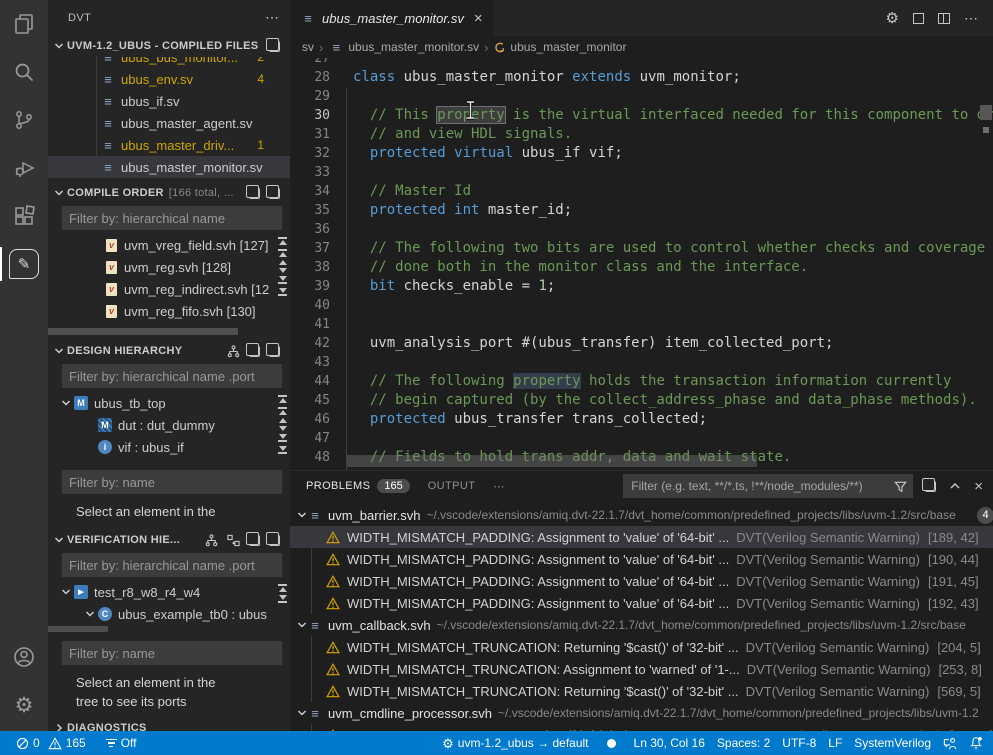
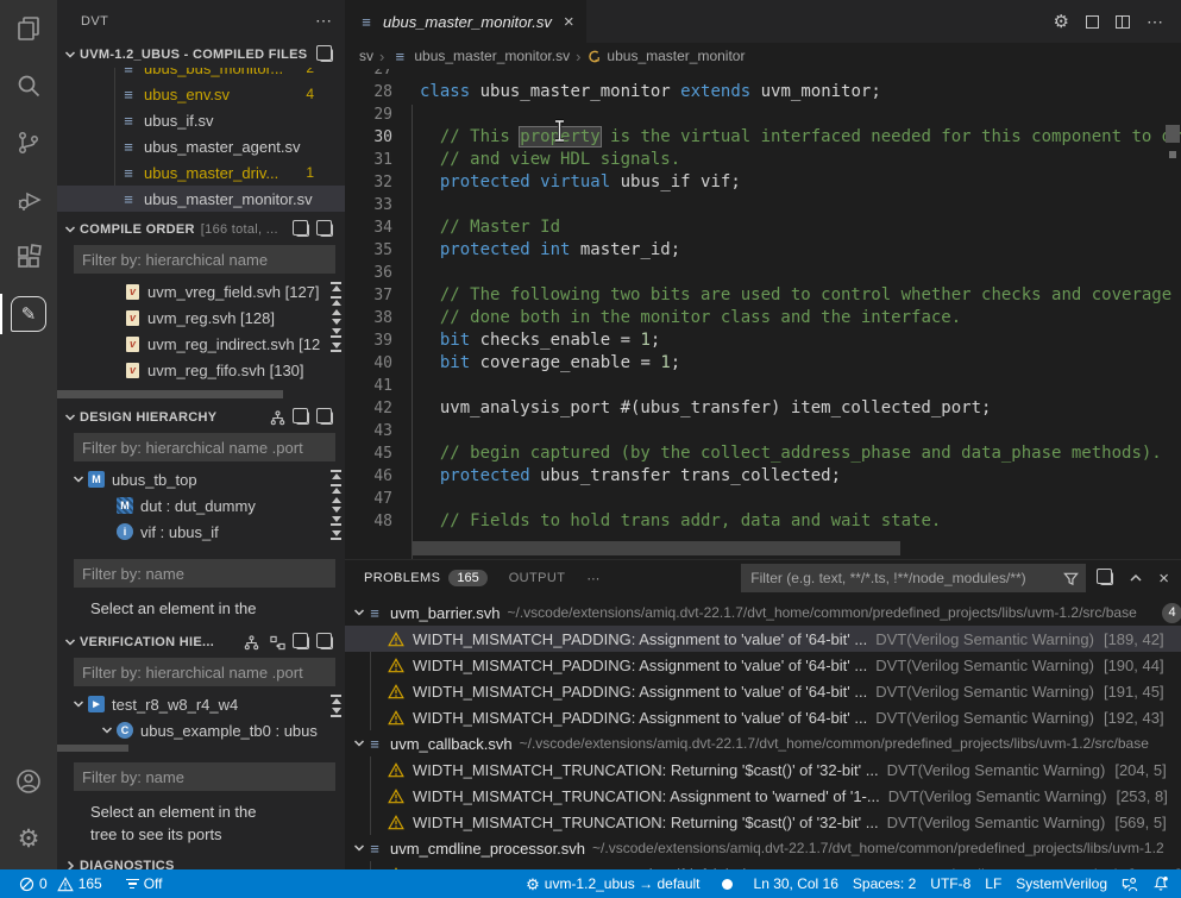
  ✎
  ⚙
  DVT
  ⋯
  UVM-1.2_UBUS - COMPILED FILES
  ≡
  ubus_bus_monitor...
  2
  ≡
  ubus_env.sv
  4
  ≡
  ubus_if.sv
  ≡
  ubus_master_agent.sv
  ≡
  ubus_master_driv...
  1
  ≡
  ubus_master_monitor.sv
  COMPILE ORDER
  [166 total, ...
  Filter by: hierarchical name
  v
  uvm_vreg_field.svh [127]
  v
  uvm_reg.svh [128]
  v
  uvm_reg_indirect.svh [12
  v
  uvm_reg_fifo.svh [130]
  DESIGN HIERARCHY
  Filter by: hierarchical name .port
  M
  ubus_tb_top
  M
  dut : dut_dummy
  i
  vif : ubus_if
  Filter by: name
  Select an element in the
  VERIFICATION HIE...
  Filter by: hierarchical name .port
  test_r8_w8_r4_w4
  C
  ubus_example_tb0 : ubus
  Filter by: name
  Select an element in the
  tree to see its ports
  DIAGNOSTICS
  ≡
  ubus_master_monitor.sv
  ×
  ⚙
  ⋯
  sv
  ›
  ≡
  ubus_master_monitor.sv
  ›
  ubus_master_monitor
  27
  28
  class ubus_master_monitor extends uvm_monitor;
  29
  30
  // This property is the virtual interfaced needed for this component to
  31
  // and view HDL signals.
  32
  protected virtual ubus_if vif;
  33
  34
  // Master Id
  35
  protected int master_id;
  36
  37
  // The following two bits are used to control whether checks and coverage
  38
  // done both in the monitor class and the interface.
  39
  bit checks_enable = 1;
  40
+ bit coverage_enable = 1;
  41
  42
  uvm_analysis_port #(ubus_transfer) item_collected_port;
  43
- 44
- // The following property holds the transaction information currently
  45
  // begin captured (by the collect_address_phase and data_phase methods).
  46
  protected ubus_transfer trans_collected;
  47
  48
  // Fields to hold trans addr, data and wait state.
  PROBLEMS
  165
  OUTPUT
  ⋯
  Filter (e.g. text, **/*.ts, !**/node_modules/**)
  ×
  ≡
  uvm_barrier.svh
  ~/.vscode/extensions/amiq.dvt-22.1.7/dvt_home/common/predefined_projects/libs/uvm-1.2/src/base
  4
  WIDTH_MISMATCH_PADDING: Assignment to 'value' of '64-bit' ...
  DVT(Verilog Semantic Warning)
  [189, 42]
  WIDTH_MISMATCH_PADDING: Assignment to 'value' of '64-bit' ...
  DVT(Verilog Semantic Warning)
  [190, 44]
  WIDTH_MISMATCH_PADDING: Assignment to 'value' of '64-bit' ...
  DVT(Verilog Semantic Warning)
  [191, 45]
  WIDTH_MISMATCH_PADDING: Assignment to 'value' of '64-bit' ...
  DVT(Verilog Semantic Warning)
  [192, 43]
  ≡
  uvm_callback.svh
  ~/.vscode/extensions/amiq.dvt-22.1.7/dvt_home/common/predefined_projects/libs/uvm-1.2/src/base
  WIDTH_MISMATCH_TRUNCATION: Returning '$cast()' of '32-bit' ...
  DVT(Verilog Semantic Warning)
  [204, 5]
  WIDTH_MISMATCH_TRUNCATION: Assignment to 'warned' of '1-...
  DVT(Verilog Semantic Warning)
  [253, 8]
  WIDTH_MISMATCH_TRUNCATION: Returning '$cast()' of '32-bit' ...
  DVT(Verilog Semantic Warning)
  [569, 5]
  ≡
  uvm_cmdline_processor.svh
  ~/.vscode/extensions/amiq.dvt-22.1.7/dvt_home/common/predefined_projects/libs/uvm-1.2
  0
  165
  Off
  ⚙
  uvm-1.2_ubus → default
  Ln 30, Col 16
  Spaces: 2
  UTF-8
  LF
  SystemVerilog
